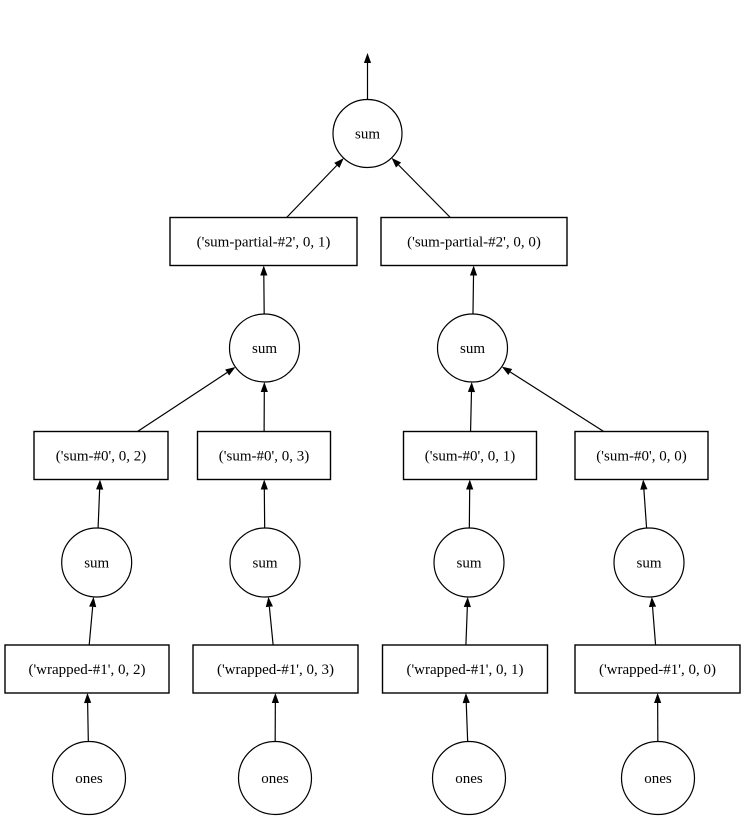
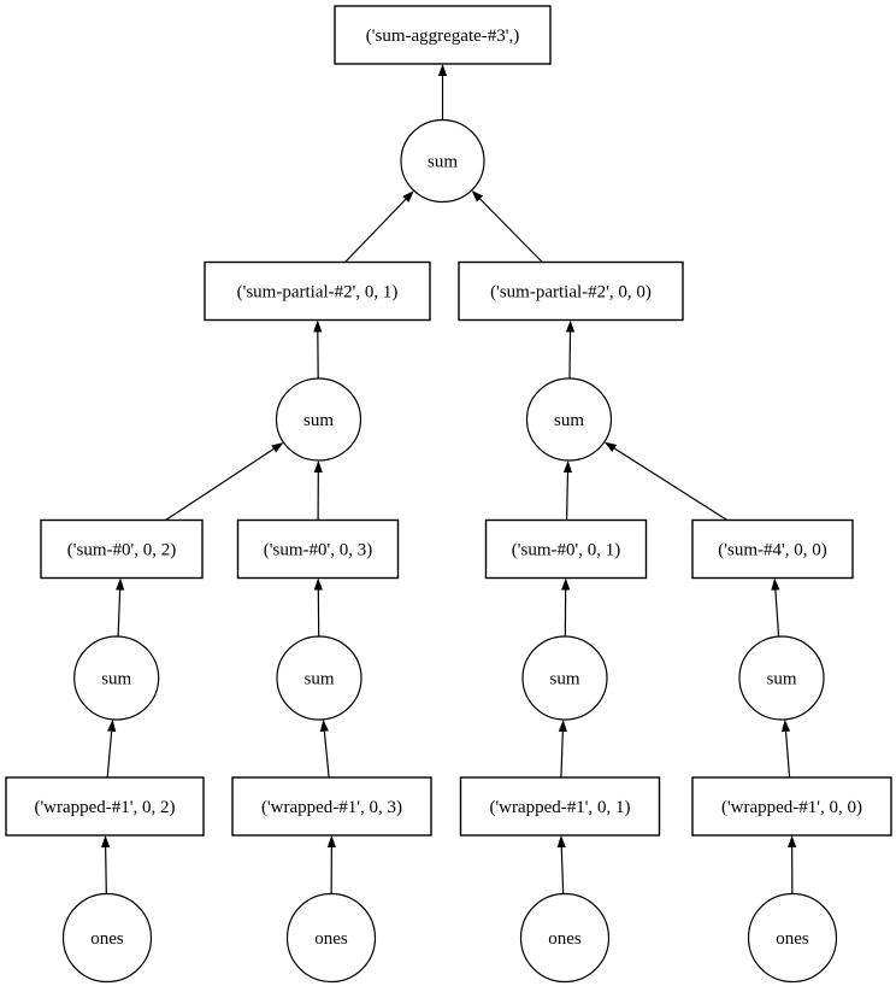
+ ('sum-aggregate-#3',)
  sum
  ('sum-partial-#2', 0, 1)
  ('sum-partial-#2', 0, 0)
  sum
  sum
  ('sum-#0', 0, 2)
  ('sum-#0', 0, 3)
  ('sum-#0', 0, 1)
- ('sum-#0', 0, 0)
+ ('sum-#4', 0, 0)
  sum
  sum
  sum
  sum
  ('wrapped-#1', 0, 2)
  ('wrapped-#1', 0, 3)
  ('wrapped-#1', 0, 1)
  ('wrapped-#1', 0, 0)
  ones
  ones
  ones
  ones
